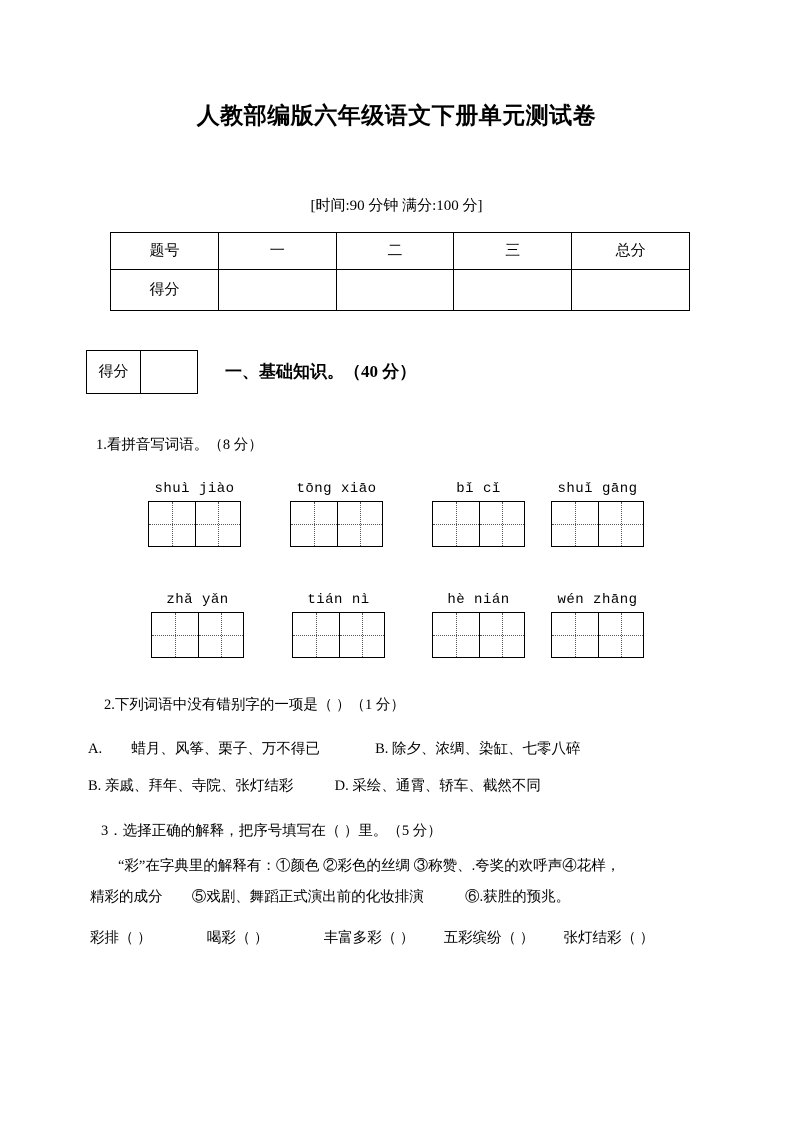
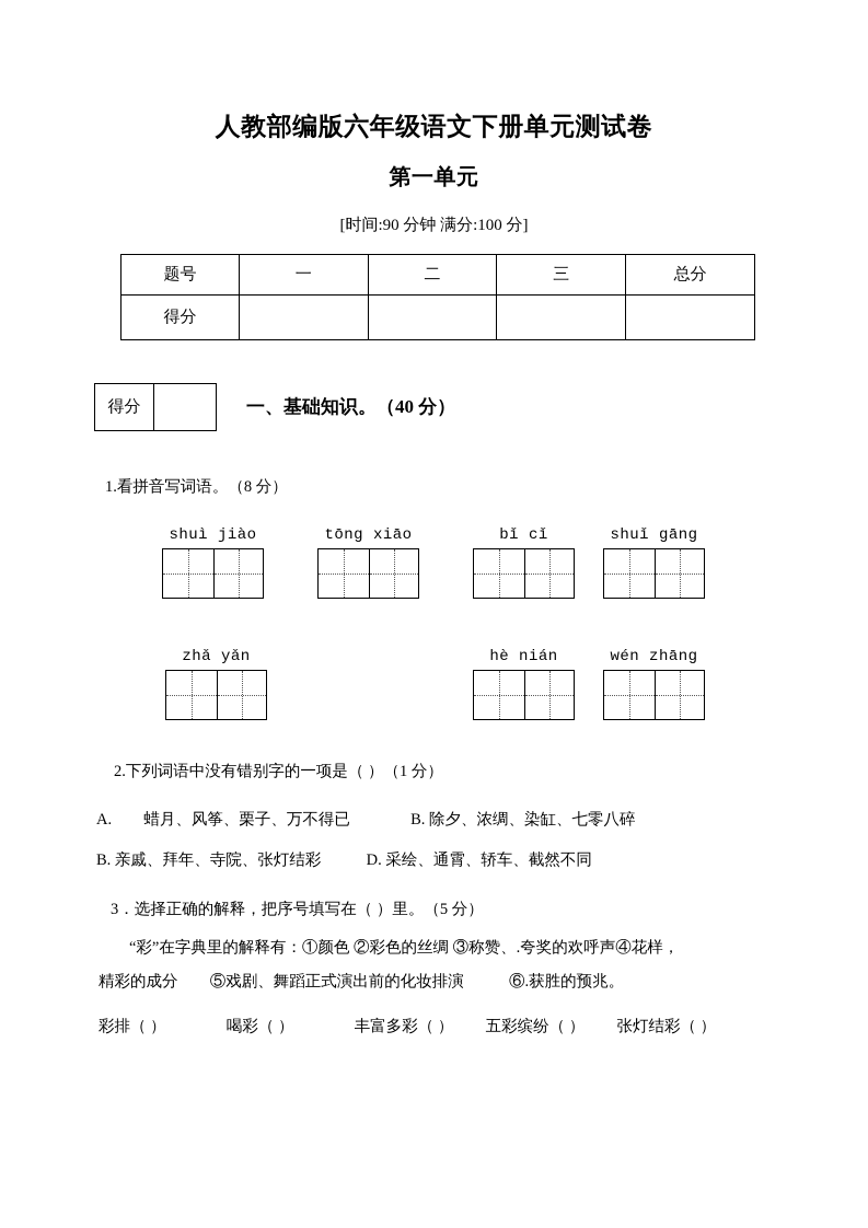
  人教部编版六年级语文下册单元测试卷
+ 第一单元
  [时间:90 分钟 满分:100 分]
  题号	一	二	三	总分
  得分
  得分
  一、基础知识。（40 分）
  1.看拼音写词语。（8 分）
  shuì jiào
  tōng xiāo
  bǐ cǐ
  shuǐ gāng
  zhǎ yǎn
- tián nì
  hè nián
  wén zhāng
  2.下列词语中没有错别字的一项是（ ）（1 分）
  A. 蜡月、风筝、栗子、万不得已 B. 除夕、浓绸、染缸、七零八碎
  B. 亲戚、拜年、寺院、张灯结彩 D. 采绘、通霄、轿车、截然不同
  3．选择正确的解释，把序号填写在（ ）里。（5 分）
  “彩”在字典里的解释有：①颜色 ②彩色的丝绸 ③称赞、.夸奖的欢呼声④花样，
  精彩的成分 ⑤戏剧、舞蹈正式演出前的化妆排演 ⑥.获胜的预兆。
  彩排（ ） 喝彩（ ） 丰富多彩（ ） 五彩缤纷（ ） 张灯结彩（ ）
